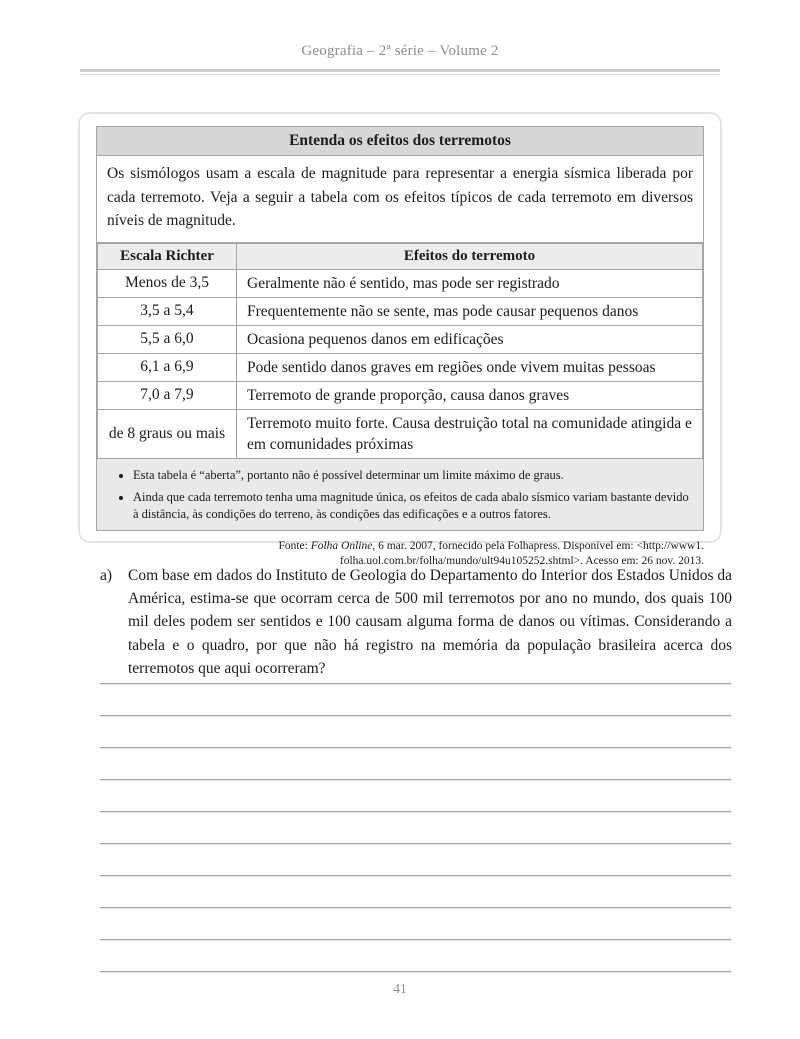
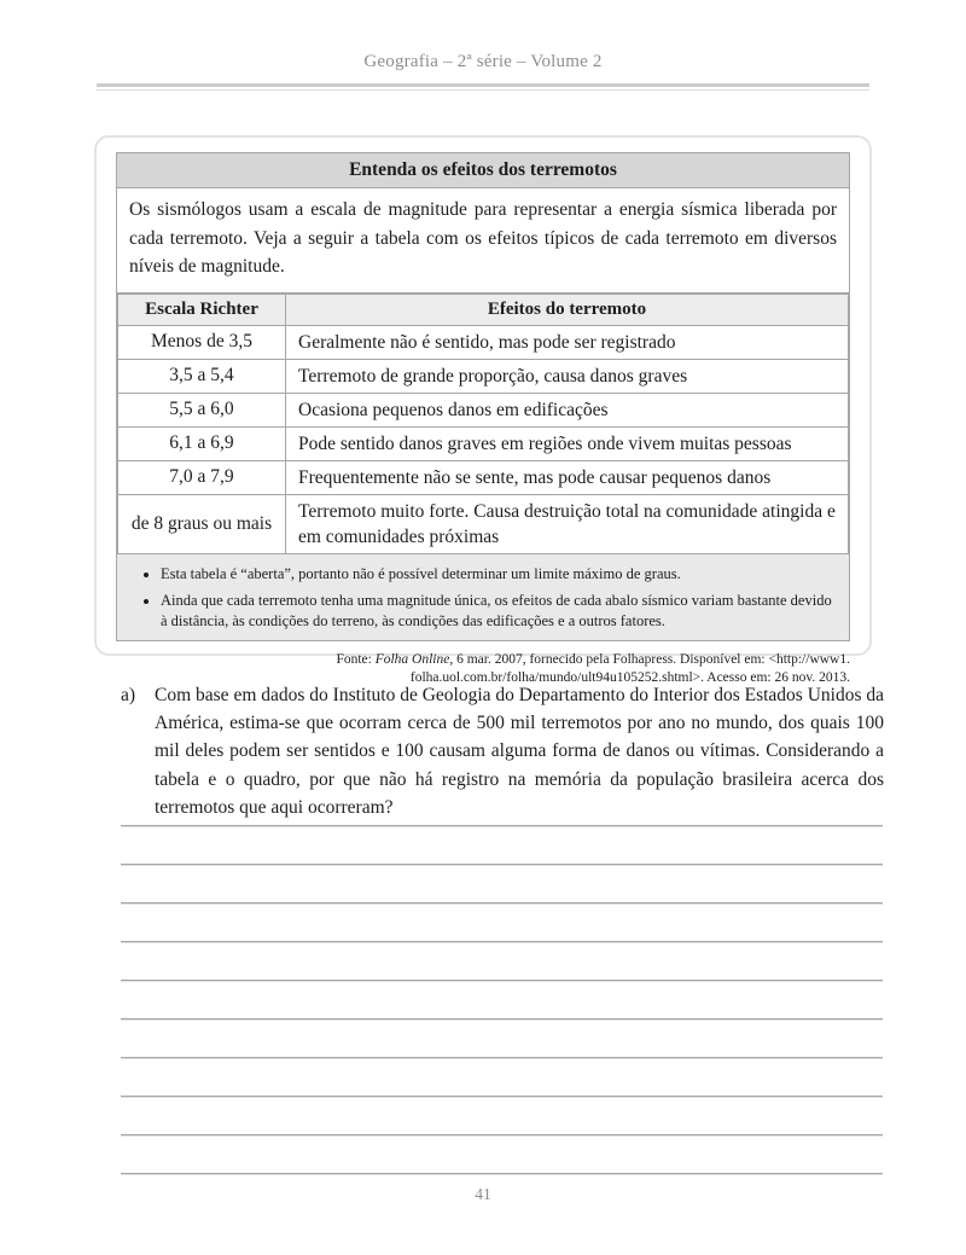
  Geografia – 2ª série – Volume 2
  Entenda os efeitos dos terremotos
  Os sismólogos usam a escala de magnitude para representar a energia sísmica liberada por cada terremoto. Veja a seguir a tabela com os efeitos típicos de cada terremoto em diversos níveis de magnitude.
  Escala Richter	Efeitos do terremoto
  Menos de 3,5	Geralmente não é sentido, mas pode ser registrado
- 3,5 a 5,4	Frequentemente não se sente, mas pode causar pequenos danos
+ 3,5 a 5,4	Terremoto de grande proporção, causa danos graves
  5,5 a 6,0	Ocasiona pequenos danos em edificações
  6,1 a 6,9	Pode sentido danos graves em regiões onde vivem muitas pessoas
- 7,0 a 7,9	Terremoto de grande proporção, causa danos graves
+ 7,0 a 7,9	Frequentemente não se sente, mas pode causar pequenos danos
  de 8 graus ou mais	Terremoto muito forte. Causa destruição total na comunidade atingida e em comunidades próximas
  Esta tabela é “aberta”, portanto não é possível determinar um limite máximo de graus.
  Ainda que cada terremoto tenha uma magnitude única, os efeitos de cada abalo sísmico variam bastante devido à distância, às condições do terreno, às condições das edificações e a outros fatores.
  Fonte: Folha Online, 6 mar. 2007, fornecido pela Folhapress. Disponível em: <http://www1.
  folha.uol.com.br/folha/mundo/ult94u105252.shtml>. Acesso em: 26 nov. 2013.
  a)
  Com base em dados do Instituto de Geologia do Departamento do Interior dos Estados Unidos da América, estima-se que ocorram cerca de 500 mil terremotos por ano no mundo, dos quais 100 mil deles podem ser sentidos e 100 causam alguma forma de danos ou vítimas. Considerando a tabela e o quadro, por que não há registro na memória da população brasileira acerca dos terremotos que aqui ocorreram?
  41
